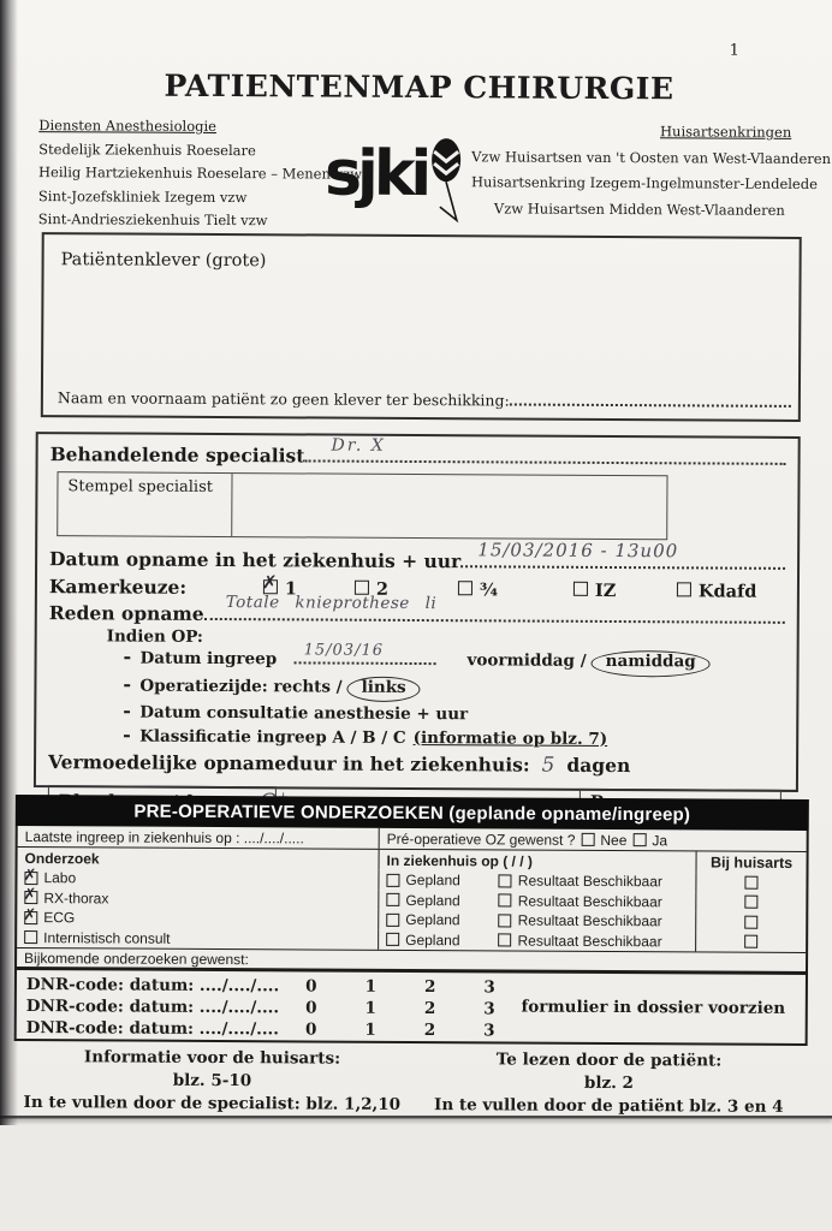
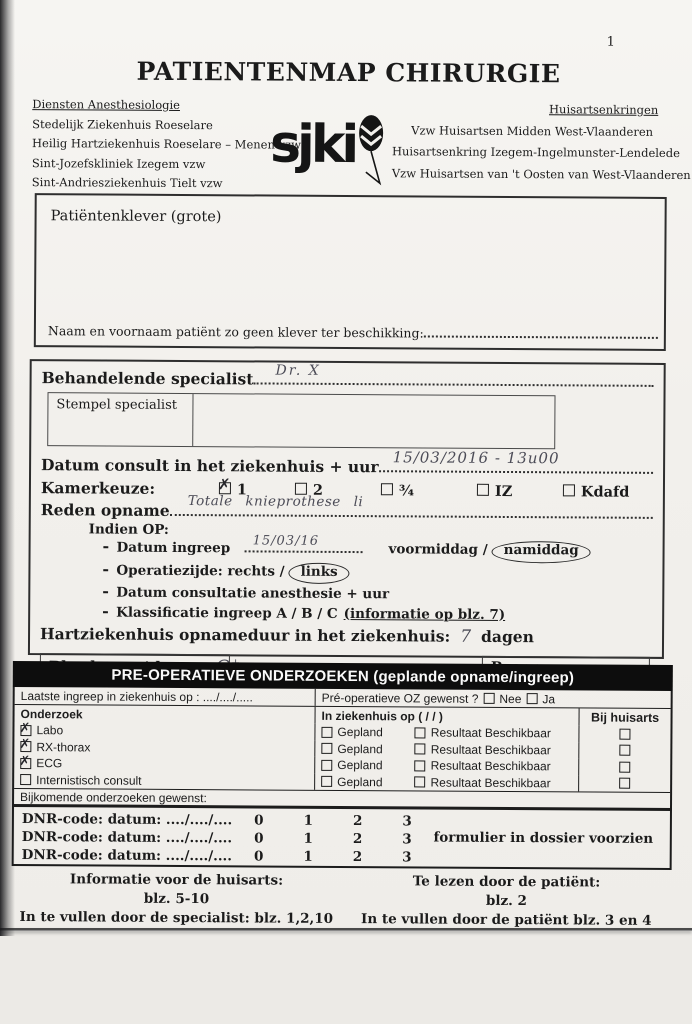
  1
  PATIENTENMAP CHIRURGIE
  Diensten Anesthesiologie
  Stedelijk Ziekenhuis Roeselare
  Heilig Hartziekenhuis Roeselare – Menen vzw
  Sint-Jozefskliniek Izegem vzw
  Sint-Andriesziekenhuis Tielt vzw
  sjki
  Huisartsenkringen
- Vzw Huisartsen van 't Oosten van West-Vlaanderen
+ Vzw Huisartsen Midden West-Vlaanderen
  Huisartsenkring Izegem-Ingelmunster-Lendelede
- Vzw Huisartsen Midden West-Vlaanderen
+ Vzw Huisartsen van 't Oosten van West-Vlaanderen
  Patiëntenklever (grote)
  Naam en voornaam patiënt zo geen klever ter beschikking:
  Behandelende specialist
  Dr. X
  Stempel specialist
- Datum opname in het ziekenhuis + uur
+ Datum consult in het ziekenhuis + uur
  15/03/2016 - 13u00
  Kamerkeuze:
  ✗
  1
  2
  ¾
  IZ
  Kdafd
  Reden opname
  Totale knieprothese li
  Indien OP:
  -
  Datum ingreep
  15/03/16
  voormiddag /
  namiddag
  -
  Operatiezijde: rechts /
  links
  -
  Datum consultatie anesthesie + uur
  -
  Klassificatie ingreep A / B / C
  (informatie op blz. 7)
- Vermoedelijke opnameduur in het ziekenhuis:
+ Hartziekenhuis opnameduur in het ziekenhuis:
- 5
+ 7
  dagen
  PRE-OPERATIEVE ONDERZOEKEN (geplande opname/ingreep)
  Laatste ingreep in ziekenhuis op : ..../..../.....
  Pré-operatieve OZ gewenst ?
  Nee
  Ja
  Onderzoek
  In ziekenhuis op ( / / )
  Bij huisarts
  ✗
  Labo
  Gepland
  Resultaat Beschikbaar
  ✗
  RX-thorax
  Gepland
  Resultaat Beschikbaar
  ✗
  ECG
  Gepland
  Resultaat Beschikbaar
  Internistisch consult
  Gepland
  Resultaat Beschikbaar
  Bijkomende onderzoeken gewenst:
  DNR-code: datum: ..../..../....
  0
  1
  2
  3
  DNR-code: datum: ..../..../....
  0
  1
  2
  3
  DNR-code: datum: ..../..../....
  0
  1
  2
  3
  formulier in dossier voorzien
  Informatie voor de huisarts:
  blz. 5-10
  In te vullen door de specialist: blz. 1,2,10
  Te lezen door de patiënt:
  blz. 2
  In te vullen door de patiënt blz. 3 en 4
